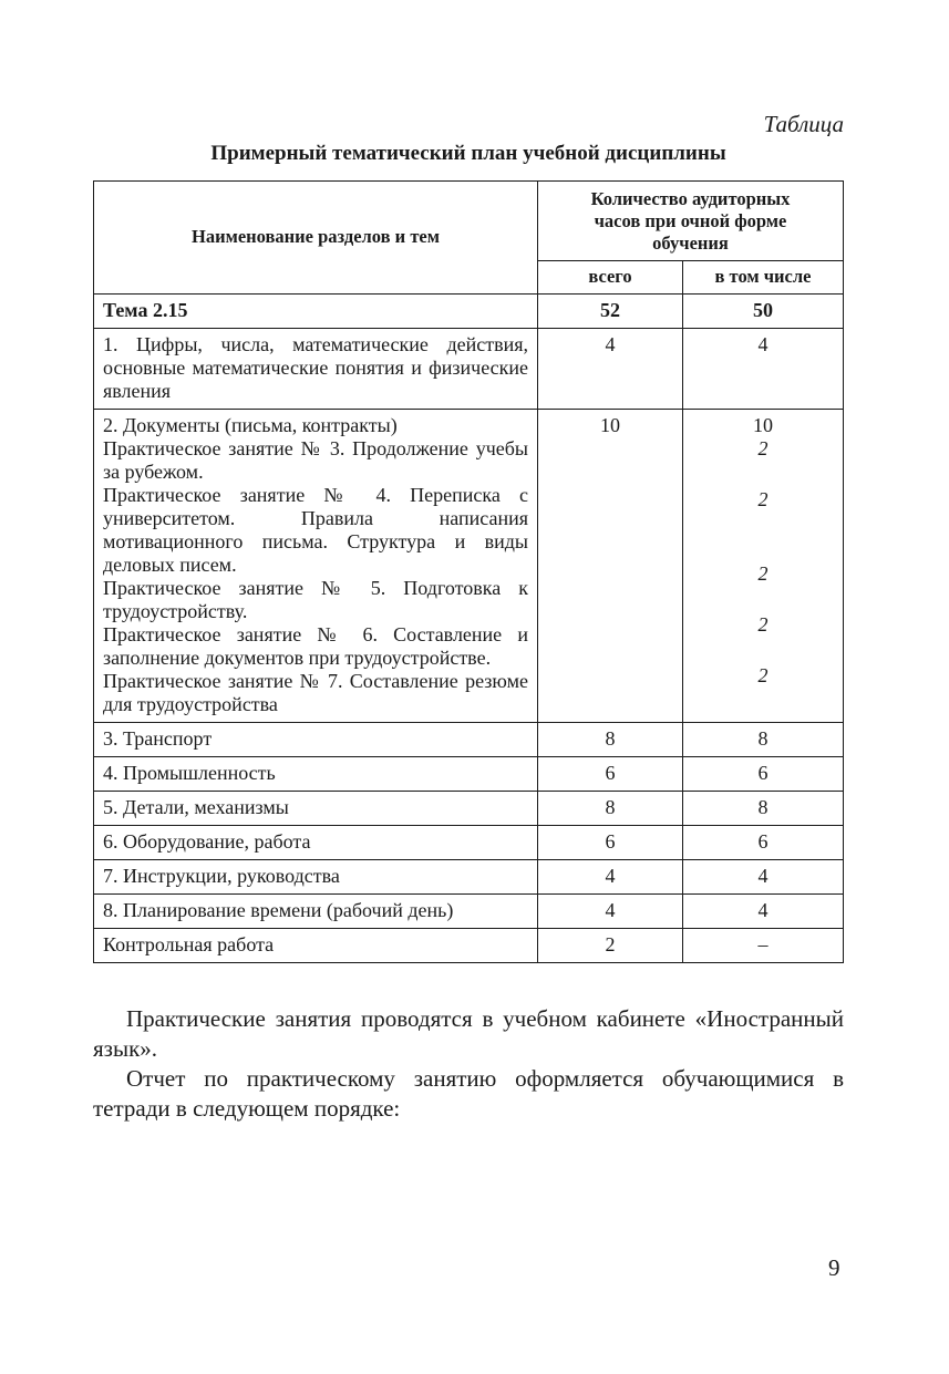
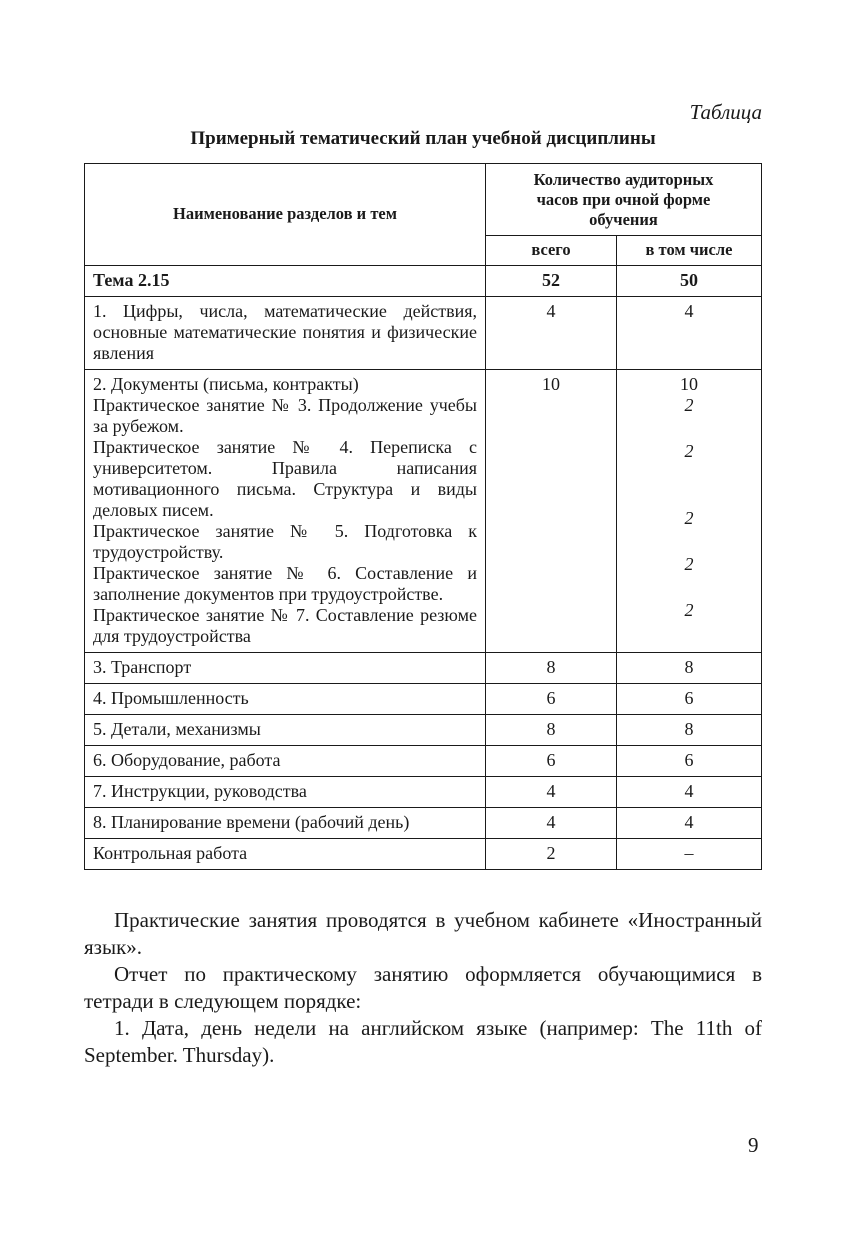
  Таблица
  Примерный тематический план учебной дисциплины
  Наименование разделов и тем	Количество аудиторных часов при очной форме обучения
  всего	в том числе
  Тема 2.15	52	50
  1. Цифры, числа, математические действия, основные математические понятия и физические явления	4	4
  2. Документы (письма, контракты) Практическое занятие № 3. Продолжение учебы за рубежом. Практическое занятие № 4. Переписка с университетом. Правила написания мотивационного письма. Структура и виды деловых писем. Практическое занятие № 5. Подготовка к трудоустройству. Практическое занятие № 6. Составление и заполнение документов при трудоустройстве. Практическое занятие № 7. Составление резюме для трудоустройства	10	10 2 2 2 2 2
  3. Транспорт	8	8
  4. Промышленность	6	6
  5. Детали, механизмы	8	8
  6. Оборудование, работа	6	6
  7. Инструкции, руководства	4	4
  8. Планирование времени (рабочий день)	4	4
  Контрольная работа	2	–
  Практические занятия проводятся в учебном кабинете «Иностранный язык».
  Отчет по практическому занятию оформляется обучающимися в тетради в следующем порядке:
+ 1. Дата, день недели на английском языке (например: The 11th of September. Thursday).
  9
